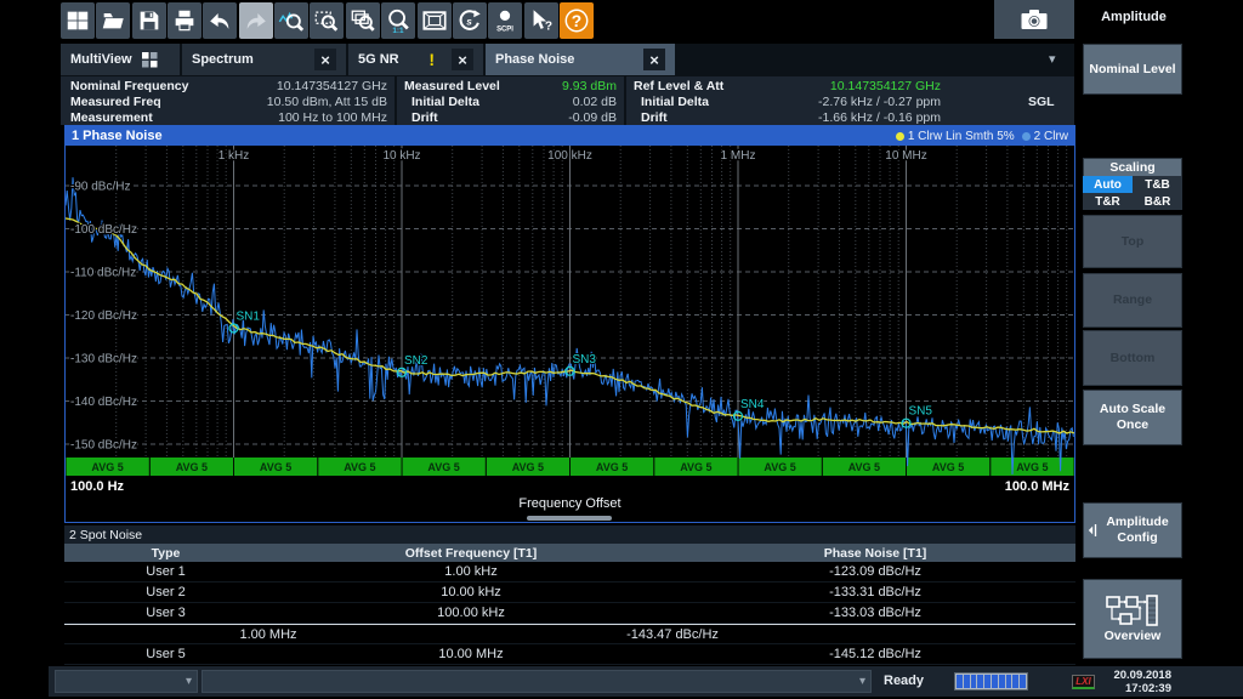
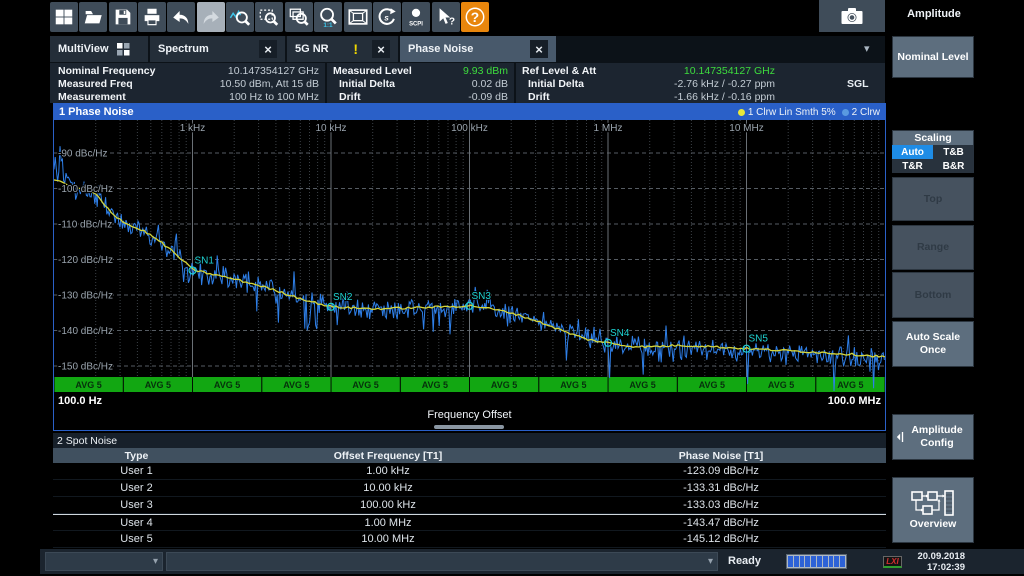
  s
  ?
  ?
  ▾
  MultiView
  Spectrum
  ×
  5G NR
  !
  ×
  Phase Noise
  ×
  SGL
  Nominal Frequency
  10.147354127 GHz
  Measured Freq
  10.50 dBm, Att 15 dB
  Measurement
  100 Hz to 100 MHz
  Measured Level
  9.93 dBm
  Initial Delta
  0.02 dB
  Drift
  -0.09 dB
  Ref Level & Att
  10.147354127 GHz
  Initial Delta
  -2.76 kHz / -0.27 ppm
  Drift
  -1.66 kHz / -0.16 ppm
  1 Phase Noise
  1 Clrw Lin Smth 5%
  2 Clrw
  AVG 5
  AVG 5
  AVG 5
  AVG 5
  AVG 5
  AVG 5
  AVG 5
  AVG 5
  AVG 5
  AVG 5
  AVG 5
  AVG 5
  SN1
  SN2
  SN3
  SN4
  SN5
  1 kHz
  10 kHz
  100 kHz
  1 MHz
  10 MHz
  -90 dBc/Hz
  -100 dBc/Hz
  -110 dBc/Hz
  -120 dBc/Hz
  -130 dBc/Hz
  -140 dBc/Hz
  -150 dBc/Hz
  100.0 Hz
  100.0 MHz
  Frequency Offset
  2 Spot Noise
  Type
  Offset Frequency [T1]
  Phase Noise [T1]
  User 1
  1.00 kHz
  -123.09 dBc/Hz
  User 2
  10.00 kHz
  -133.31 dBc/Hz
  User 3
  100.00 kHz
  -133.03 dBc/Hz
+ User 4
  1.00 MHz
  -143.47 dBc/Hz
  User 5
  10.00 MHz
  -145.12 dBc/Hz
  Amplitude
  Nominal Level
  Top
  Range
  Bottom
  Auto Scale Once
  Amplitude Config
  Overview
  Scaling
  Auto
  T&B
  T&R
  B&R
  ▾
  ▾
  Ready
  LXI
  20.09.2018
  17:02:39
